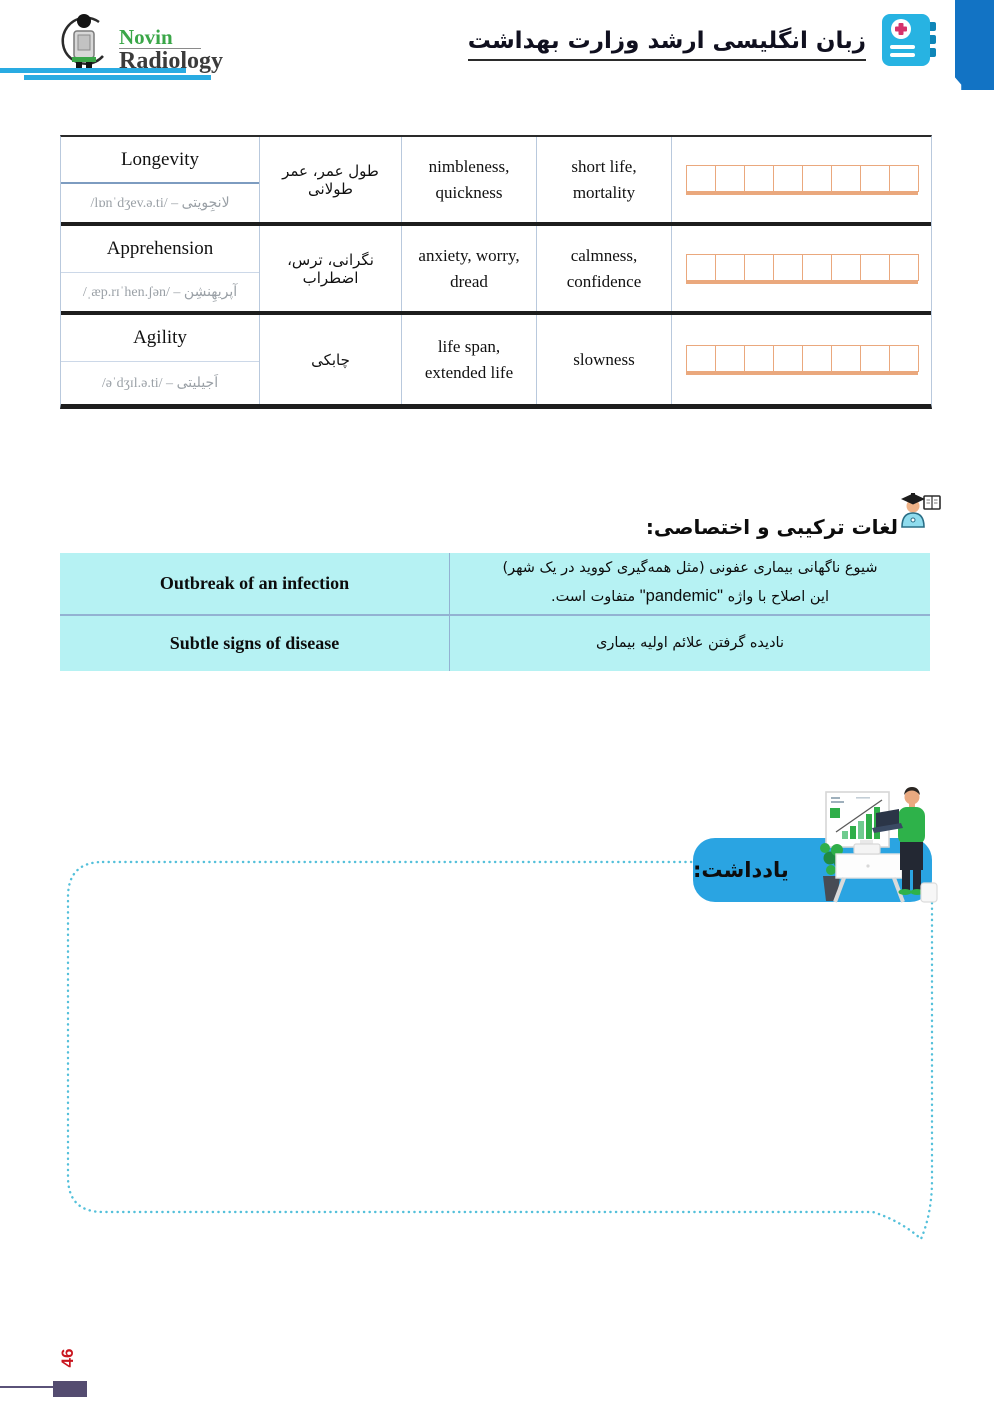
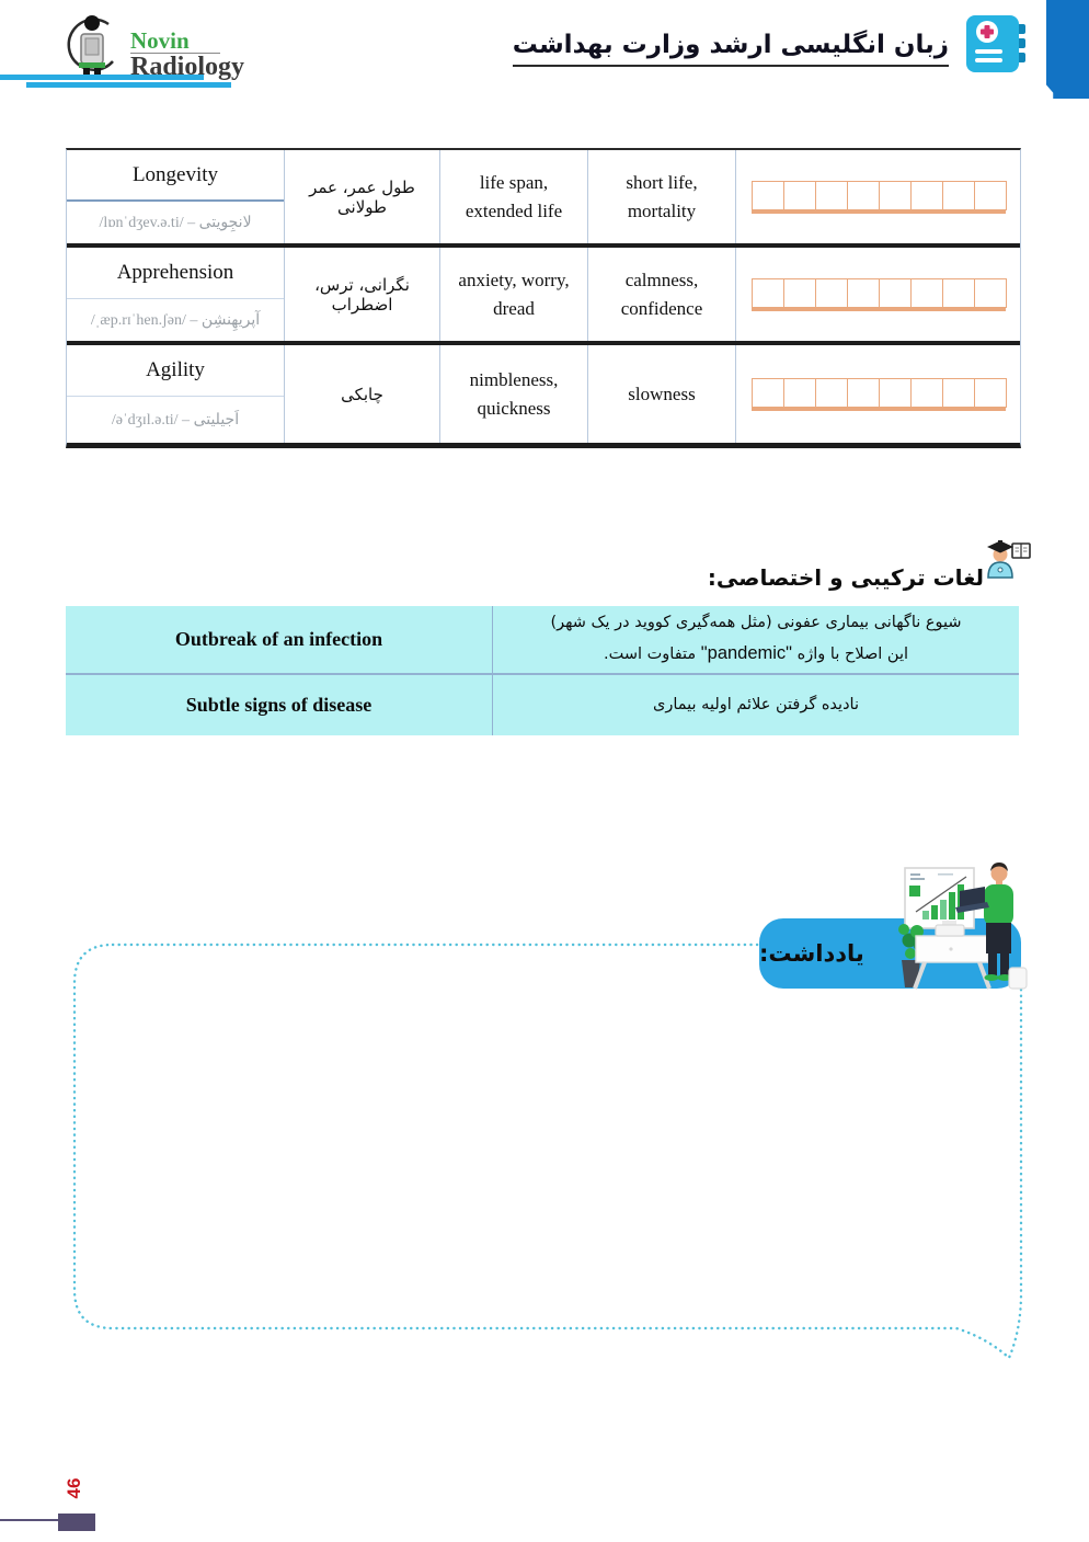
  Novin
  Radiology
  زبان انگلیسی ارشد وزارت بهداشت
  Longevity
  /lɒnˈdʒev.ə.ti/ – لانجِویتی
  طول عمر، عمر طولانی
- nimbleness, quickness
+ life span, extended life
  short life, mortality
  Apprehension
  /ˌæp.rɪˈhen.ʃən/ – آپریهِنشِن
  نگرانی، ترس، اضطراب
  anxiety, worry, dread
  calmness, confidence
  Agility
  /əˈdʒɪl.ə.ti/ – اَجیلیتی
  چابکی
- life span, extended life
+ nimbleness, quickness
  slowness
  لغات ترکیبی و اختصاصی:
  Outbreak of an infection
  شیوع ناگهانی بیماری عفونی (مثل همه‌گیری کووید در یک شهر)
  این اصلاح با واژه "pandemic" متفاوت است.
  Subtle signs of disease
  نادیده گرفتن علائم اولیه بیماری
  یادداشت:
